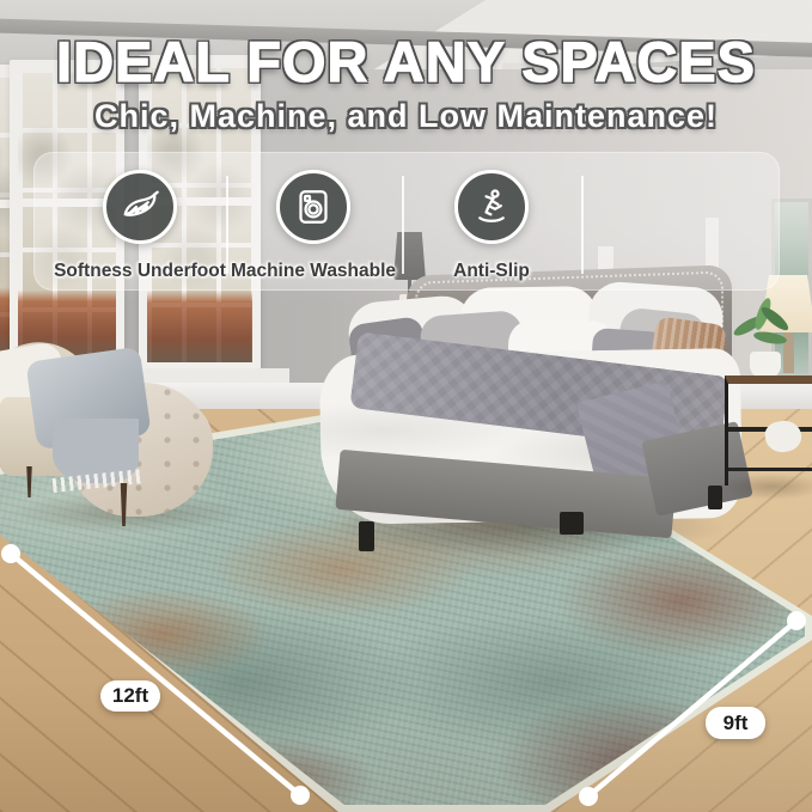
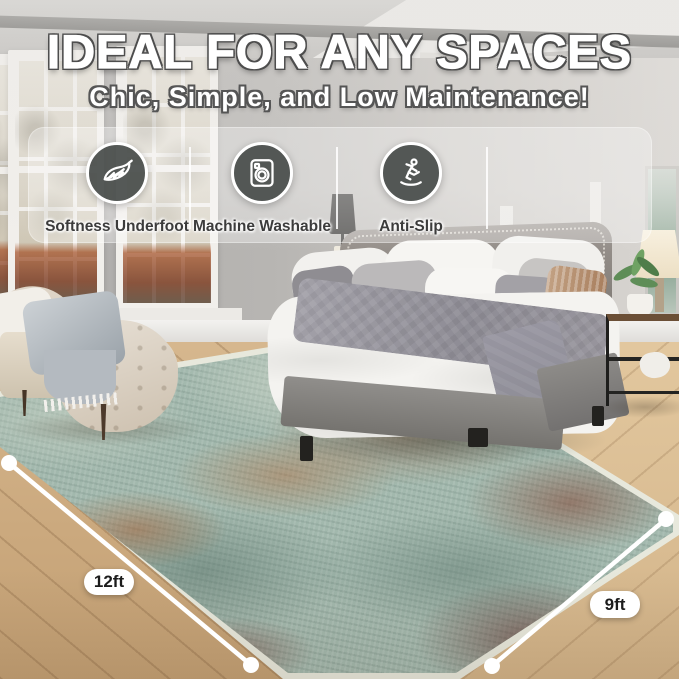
  IDEAL FOR ANY SPACES
- Chic, Machine, and Low Maintenance!
+ Chic, Simple, and Low Maintenance!
  Softness Underfoot
  Machine Washable
  Anti-Slip
  12ft
  9ft
